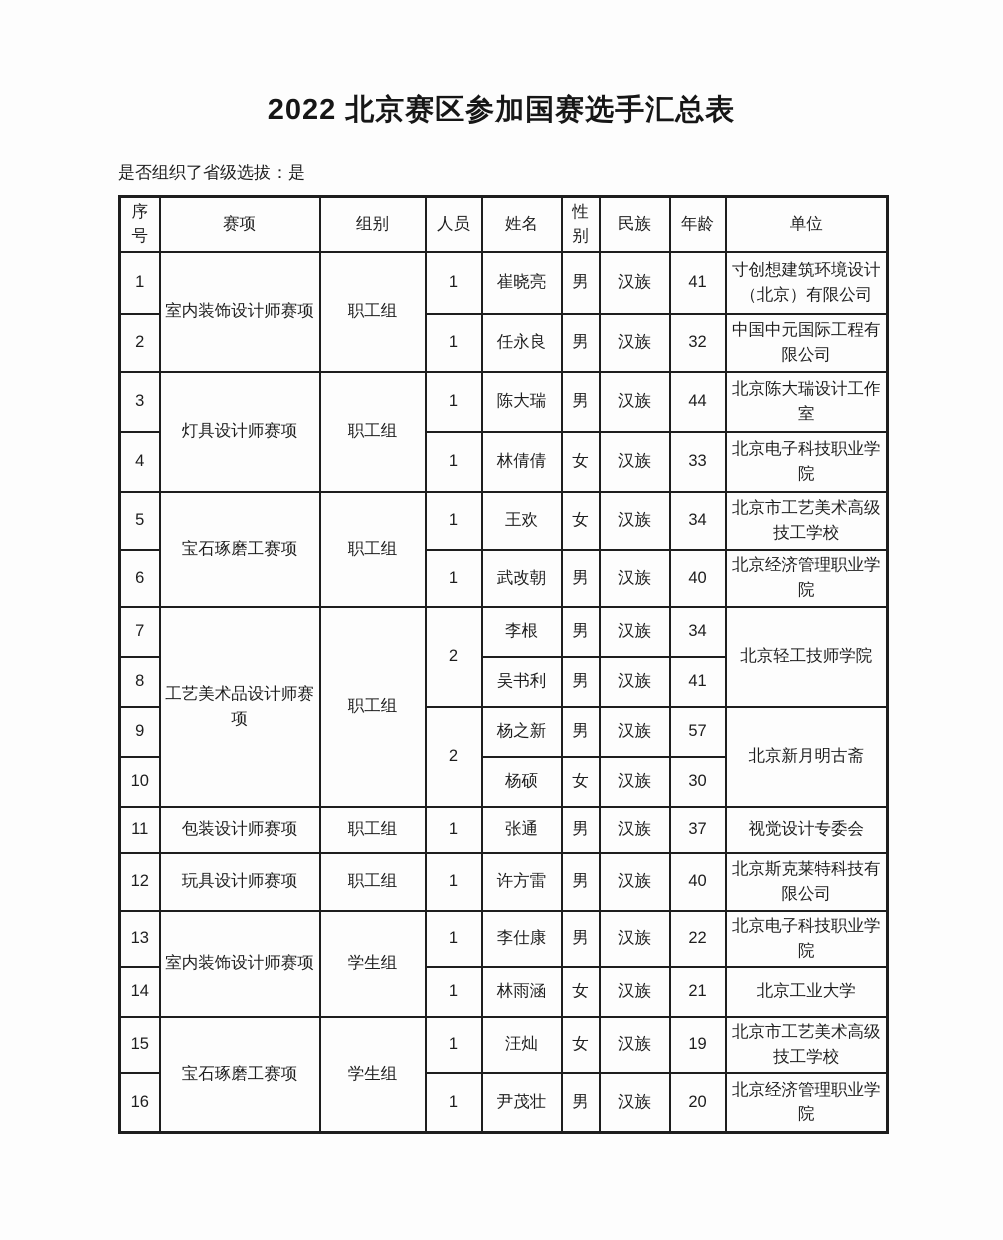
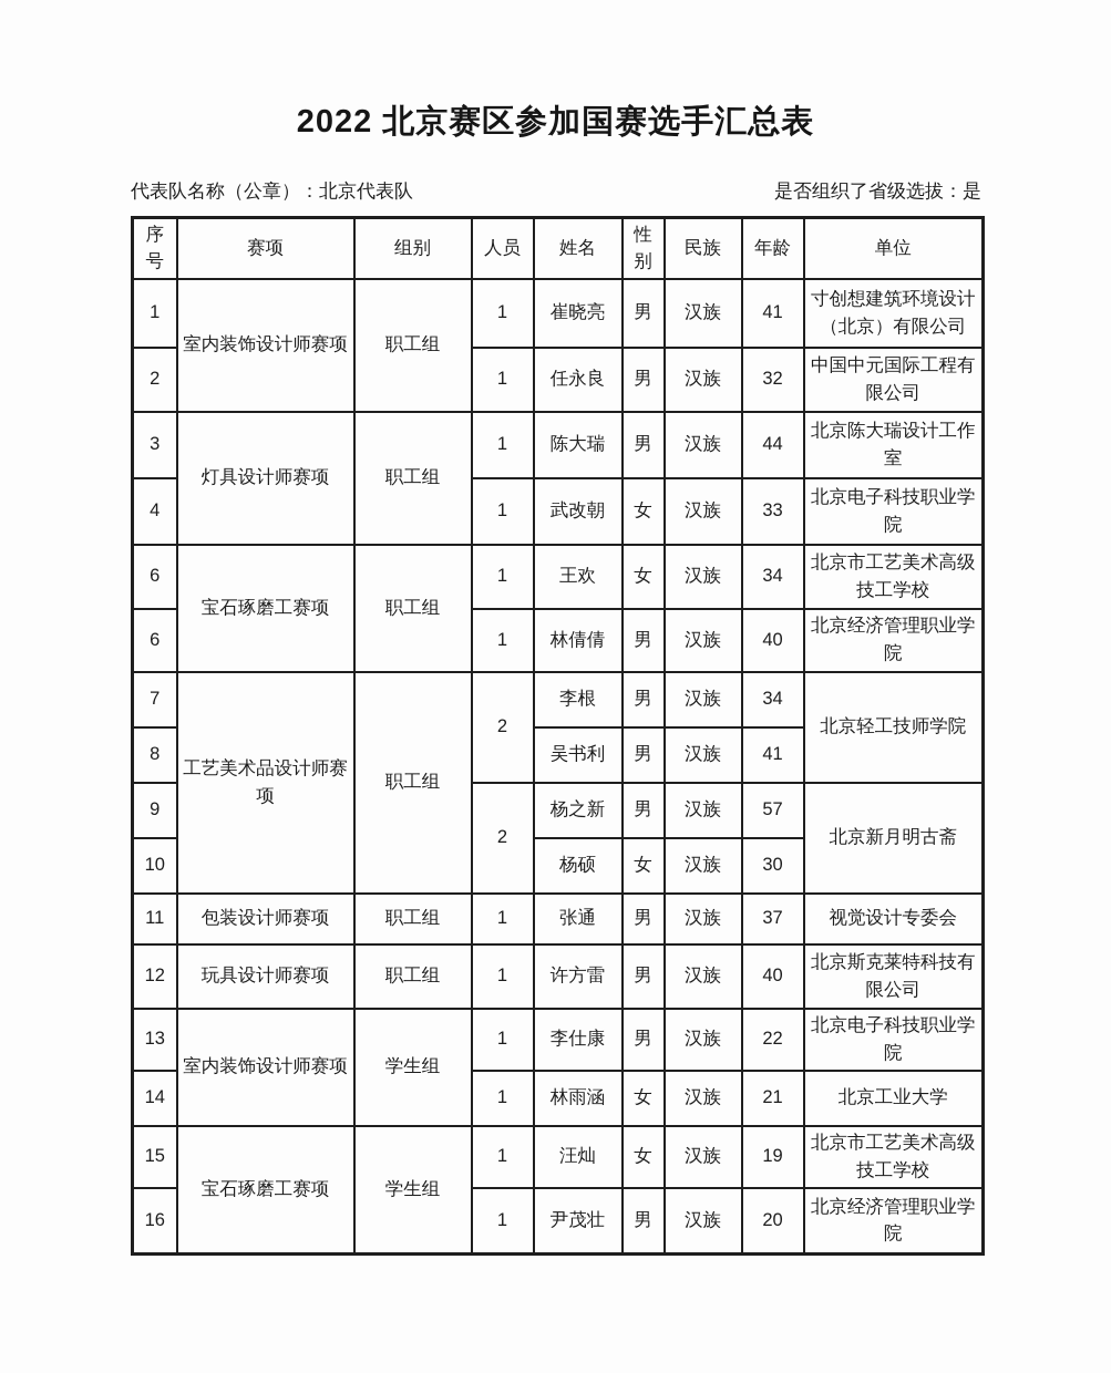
  2022 北京赛区参加国赛选手汇总表
+ 代表队名称（公章）：北京代表队
  是否组织了省级选拔：是
  序号	赛项	组别	人员	姓名	性别	民族	年龄	单位
  1	室内装饰设计师赛项	职工组	1	崔晓亮	男	汉族	41	寸创想建筑环境设计（北京）有限公司
  2	1	任永良	男	汉族	32	中国中元国际工程有限公司
  3	灯具设计师赛项	职工组	1	陈大瑞	男	汉族	44	北京陈大瑞设计工作室
- 4	1	林倩倩	女	汉族	33	北京电子科技职业学院
+ 4	1	武改朝	女	汉族	33	北京电子科技职业学院
- 5	宝石琢磨工赛项	职工组	1	王欢	女	汉族	34	北京市工艺美术高级技工学校
+ 6	宝石琢磨工赛项	职工组	1	王欢	女	汉族	34	北京市工艺美术高级技工学校
- 6	1	武改朝	男	汉族	40	北京经济管理职业学院
+ 6	1	林倩倩	男	汉族	40	北京经济管理职业学院
  7	工艺美术品设计师赛项	职工组	2	李根	男	汉族	34	北京轻工技师学院
  8	吴书利	男	汉族	41
  9	2	杨之新	男	汉族	57	北京新月明古斋
  10	杨硕	女	汉族	30
  11	包装设计师赛项	职工组	1	张通	男	汉族	37	视觉设计专委会
  12	玩具设计师赛项	职工组	1	许方雷	男	汉族	40	北京斯克莱特科技有限公司
  13	室内装饰设计师赛项	学生组	1	李仕康	男	汉族	22	北京电子科技职业学院
  14	1	林雨涵	女	汉族	21	北京工业大学
  15	宝石琢磨工赛项	学生组	1	汪灿	女	汉族	19	北京市工艺美术高级技工学校
  16	1	尹茂壮	男	汉族	20	北京经济管理职业学院
